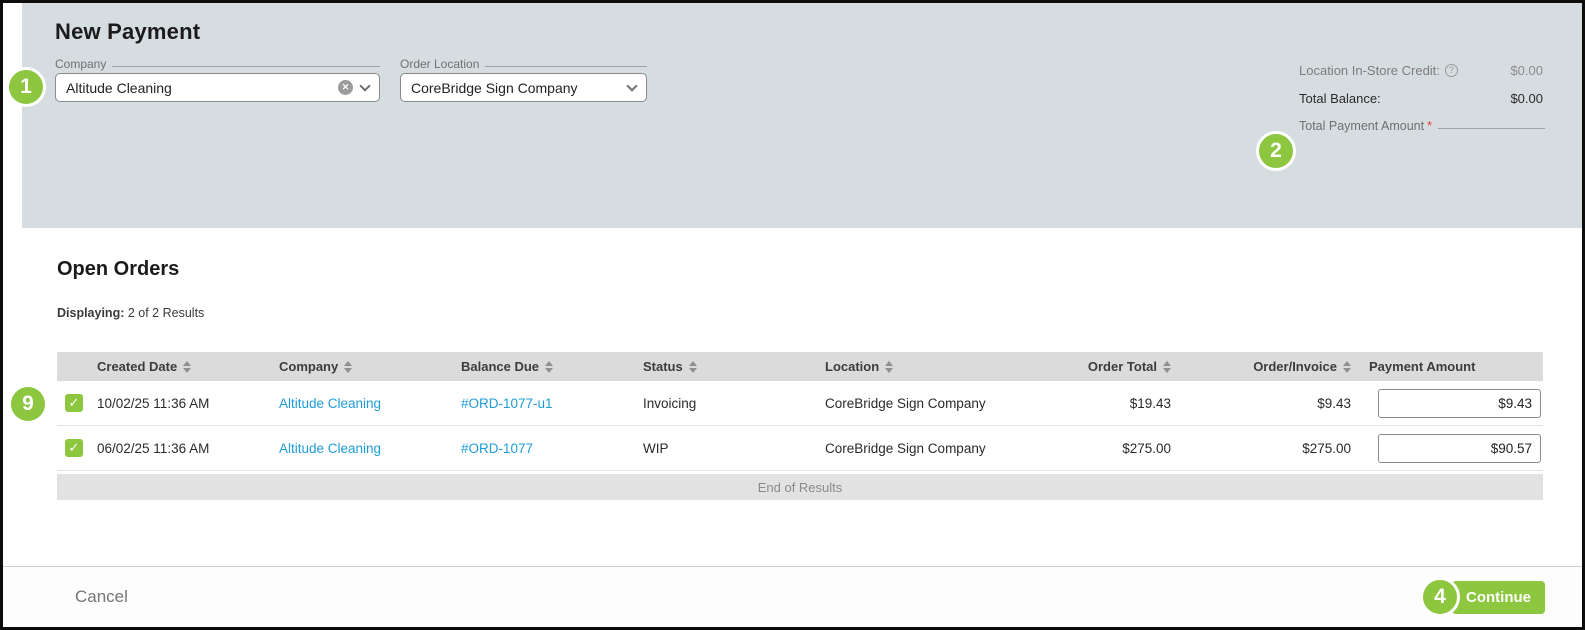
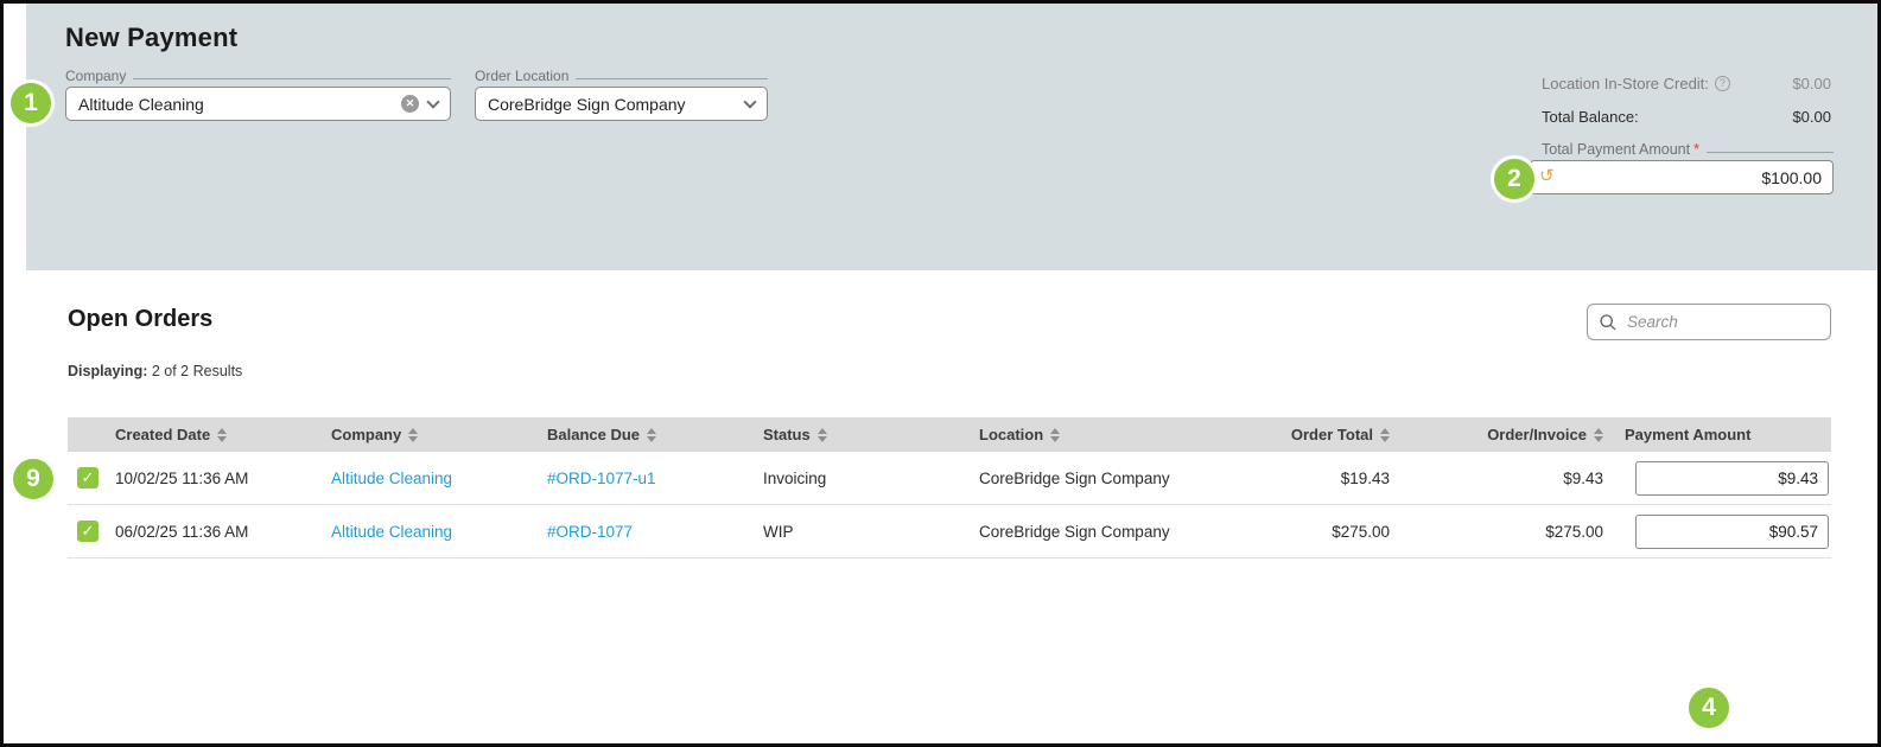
  New Payment
  Company
  Altitude Cleaning
  ✕
  Order Location
  CoreBridge Sign Company
  Location In-Store Credit:
  ?
  $0.00
  Total Balance:
  $0.00
  Total Payment Amount
  *
+ ↺
+ $100.00
  Open Orders
  Displaying: 2 of 2 Results
+ Search
  Created Date
  Company
  Balance Due
  Status
  Location
  Order Total
  Order/Invoice
  Payment Amount
  ✓
  10/02/25 11:36 AM
  Altitude Cleaning
  #ORD-1077-u1
  Invoicing
  CoreBridge Sign Company
  $19.43
  $9.43
  $9.43
  ✓
  06/02/25 11:36 AM
  Altitude Cleaning
  #ORD-1077
  WIP
  CoreBridge Sign Company
  $275.00
  $275.00
  $90.57
- End of Results
- Cancel
- Continue
  1
  2
  9
  4
